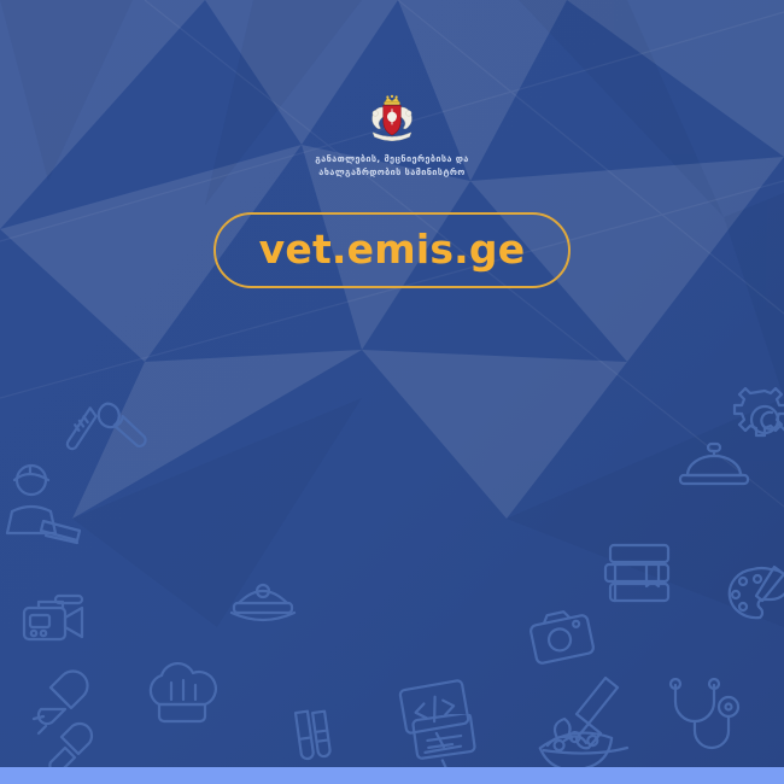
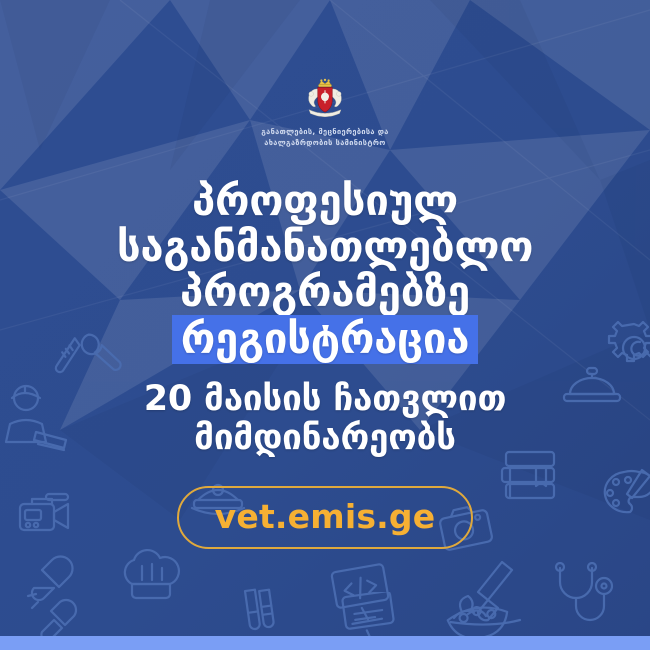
  განათლების, მეცნიერებისა და
  ახალგაზრდობის სამინისტრო
+ პროფესიულ
+ საგანმანათლებლო
+ პროგრამებზე
+ რეგისტრაცია
+ 20 მაისის ჩათვლით
+ მიმდინარეობს
  vet.emis.ge
